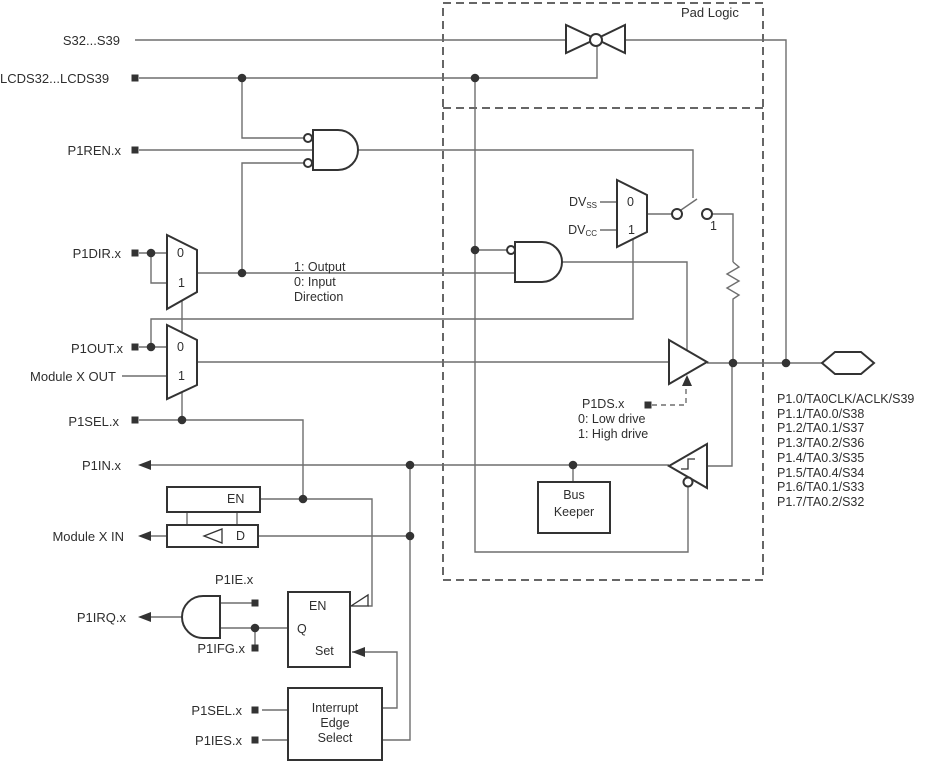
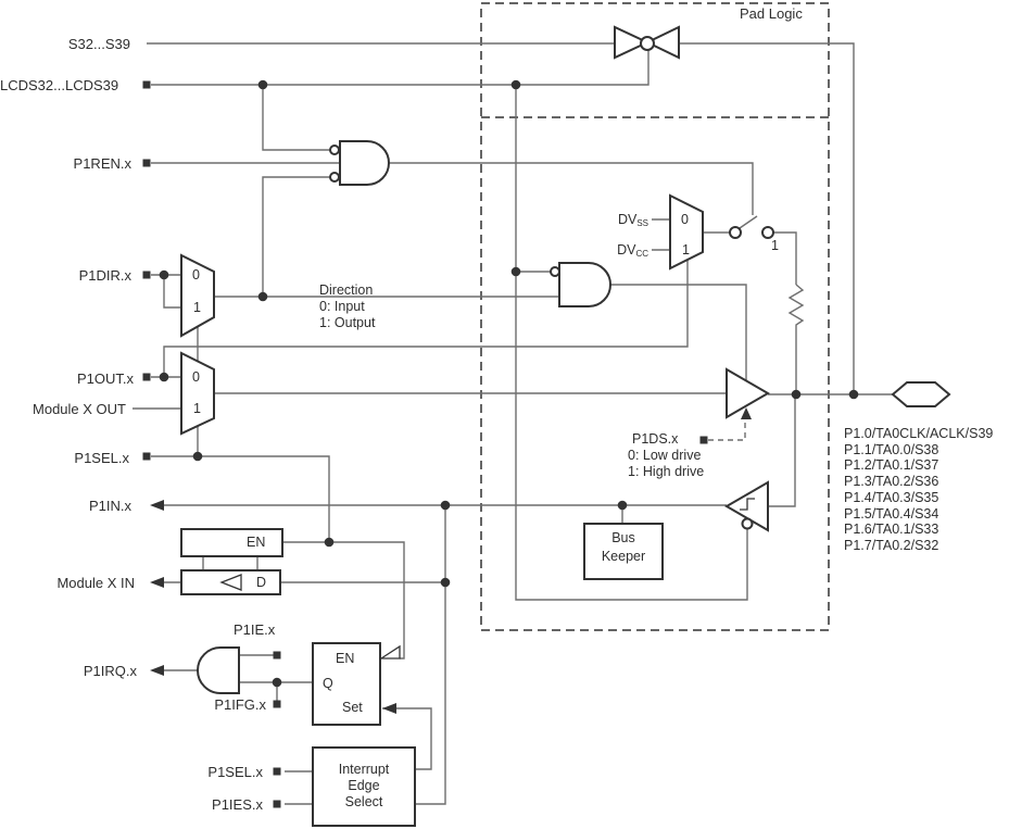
  S32...S39
  LCDS32...LCDS39
  P1REN.x
  P1DIR.x
  P1OUT.x
  Module X OUT
  P1SEL.x
  P1IN.x
  Module X IN
  P1IRQ.x
  P1IE.x
  P1IFG.x
  P1SEL.x
  P1IES.x
  Pad Logic
- 1: Output
+ Direction
  0: Input
- Direction
+ 1: Output
  P1DS.x
  0: Low drive
  1: High drive
  DVSS
  DVCC
  0
  1
  0
  1
  0
  1
  1
  EN
  D
  EN
  Q
  Set
  Interrupt
  Edge
  Select
  Bus
  Keeper
  P1.0/TA0CLK/ACLK/S39
  P1.1/TA0.0/S38
  P1.2/TA0.1/S37
  P1.3/TA0.2/S36
  P1.4/TA0.3/S35
  P1.5/TA0.4/S34
  P1.6/TA0.1/S33
  P1.7/TA0.2/S32
